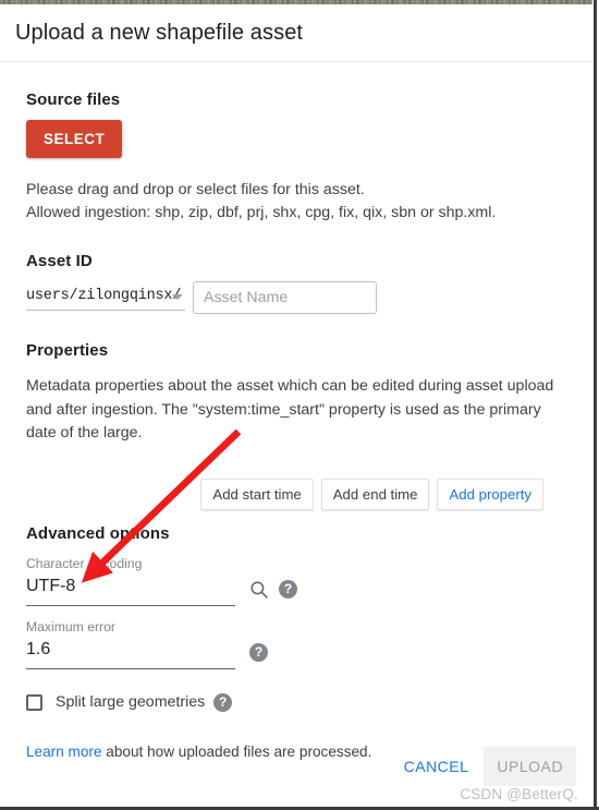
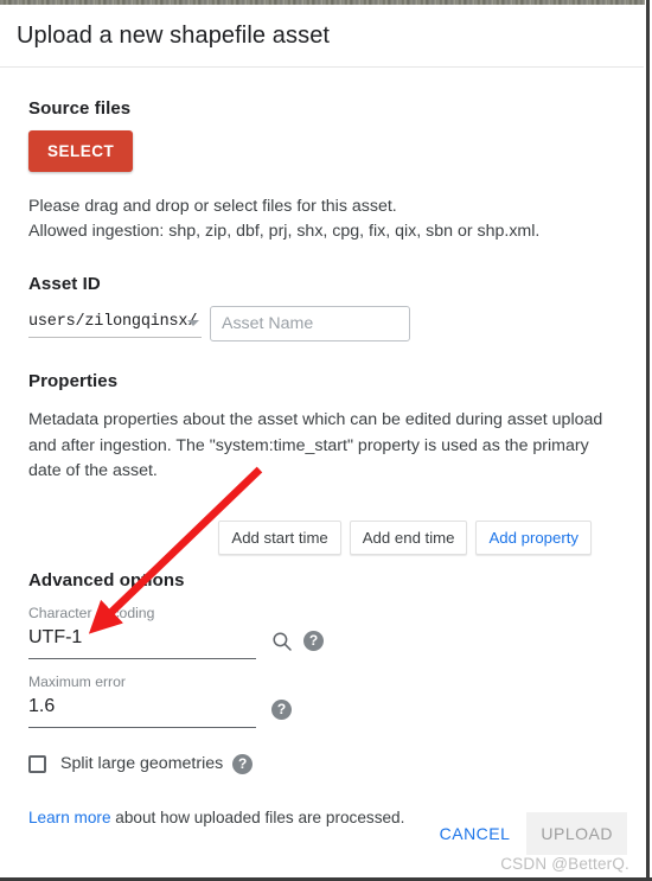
  Upload a new shapefile asset
  Source files
  SELECT
  Please drag and drop or select files for this asset.
  Allowed ingestion: shp, zip, dbf, prj, shx, cpg, fix, qix, sbn or shp.xml.
  Asset ID
  users/zilongqinsx/
  Asset Name
  Properties
- Metadata properties about the asset which can be edited during asset upload and after ingestion. The "system:time_start" property is used as the primary date of the large.
+ Metadata properties about the asset which can be edited during asset upload and after ingestion. The "system:time_start" property is used as the primary date of the asset.
  Add start time
  Add end time
  Add property
  Advanced opons
  Character eoding
- UTF-8
+ UTF-1
  ?
  Maximum error
  1.6
  ?
  Split large geometries
  ?
  Learn more about how uploaded files are processed.
  CANCEL
  UPLOAD
  CSDN @BetterQ.
